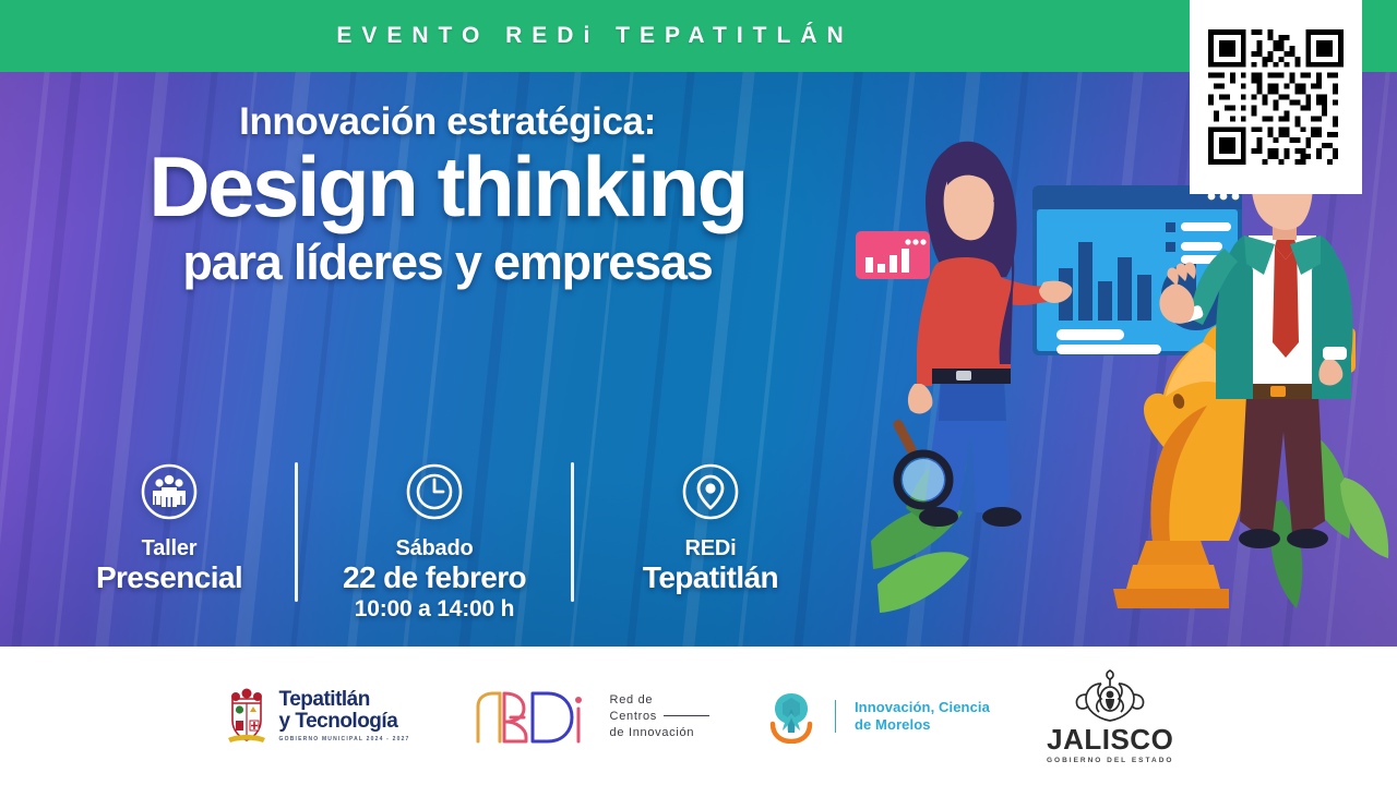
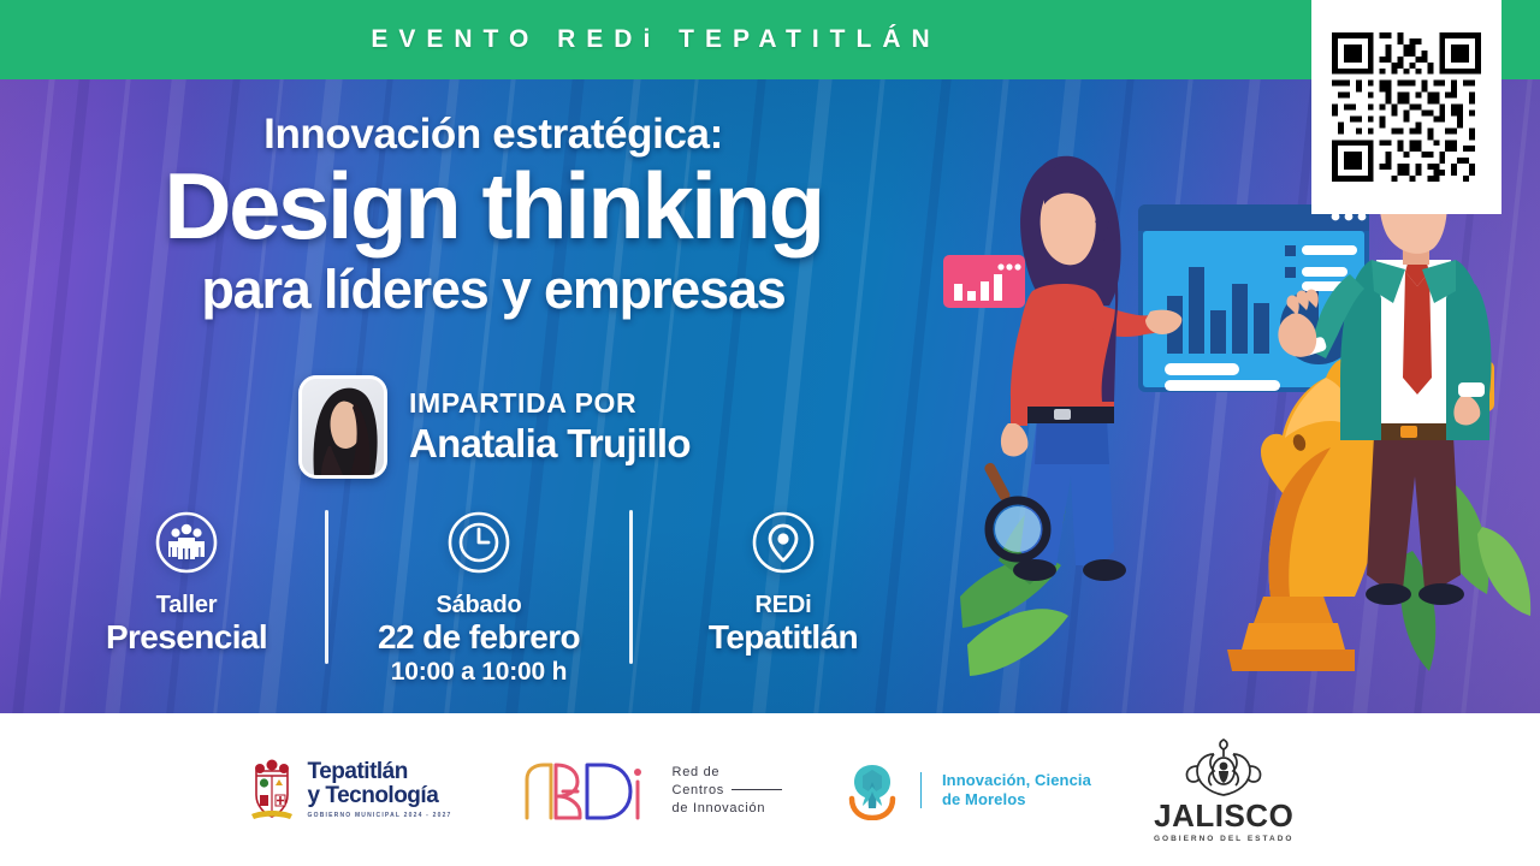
  EVENTO REDi TEPATITLÁN
  Innovación estratégica:
  Design thinking
  para líderes y empresas
+ IMPARTIDA POR
+ Anatalia Trujillo
  Taller
  Presencial
  Sábado
  22 de febrero
- 10:00 a 14:00 h
+ 10:00 a 10:00 h
  REDi
  Tepatitlán
  Tepatitlán
  y Tecnología
  Red de
  Centros
  de Innovación
  Innovación, Ciencia
  de Morelos
  JALISCO
